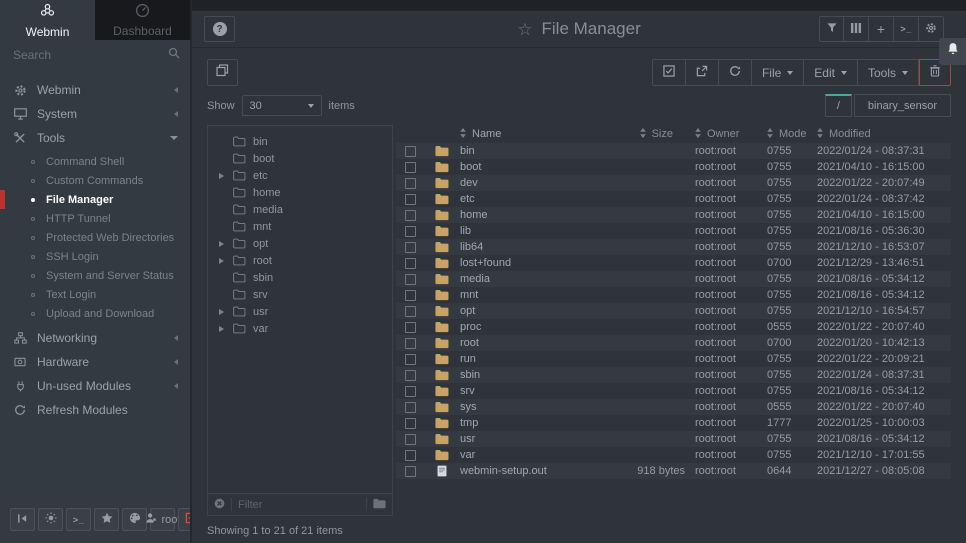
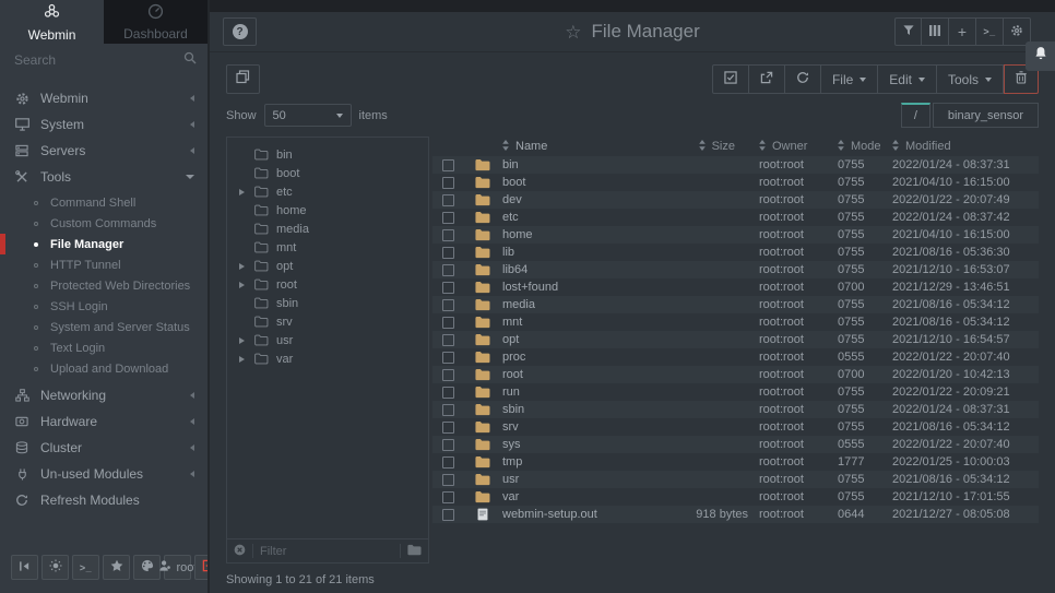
  Webmin
  Dashboard
  Search
  Webmin
  System
+ Servers
  Tools
  Command Shell
  Custom Commands
  File Manager
  HTTP Tunnel
  Protected Web Directories
  SSH Login
  System and Server Status
  Text Login
  Upload and Download
  Networking
  Hardware
+ Cluster
  Un-used Modules
  Refresh Modules
  >_
  roo
  ?
  ☆
  File Manager
  +
  >_
  File
  Edit
  Tools
  Show
- 30
+ 50
  items
  /
  binary_sensor
  bin
  boot
  etc
  home
  media
  mnt
  opt
  root
  sbin
  srv
  usr
  var
  Filter
  Name
  Size
  Owner
  Mode
  Modified
  bin
  root:root
  0755
  2022/01/24 - 08:37:31
  boot
  root:root
  0755
  2021/04/10 - 16:15:00
  dev
  root:root
  0755
  2022/01/22 - 20:07:49
  etc
  root:root
  0755
  2022/01/24 - 08:37:42
  home
  root:root
  0755
  2021/04/10 - 16:15:00
  lib
  root:root
  0755
  2021/08/16 - 05:36:30
  lib64
  root:root
  0755
  2021/12/10 - 16:53:07
  lost+found
  root:root
  0700
  2021/12/29 - 13:46:51
  media
  root:root
  0755
  2021/08/16 - 05:34:12
  mnt
  root:root
  0755
  2021/08/16 - 05:34:12
  opt
  root:root
  0755
  2021/12/10 - 16:54:57
  proc
  root:root
  0555
  2022/01/22 - 20:07:40
  root
  root:root
  0700
  2022/01/20 - 10:42:13
  run
  root:root
  0755
  2022/01/22 - 20:09:21
  sbin
  root:root
  0755
  2022/01/24 - 08:37:31
  srv
  root:root
  0755
  2021/08/16 - 05:34:12
  sys
  root:root
  0555
  2022/01/22 - 20:07:40
  tmp
  root:root
  1777
  2022/01/25 - 10:00:03
  usr
  root:root
  0755
  2021/08/16 - 05:34:12
  var
  root:root
  0755
  2021/12/10 - 17:01:55
  webmin-setup.out
  918 bytes
  root:root
  0644
  2021/12/27 - 08:05:08
  Showing 1 to 21 of 21 items
